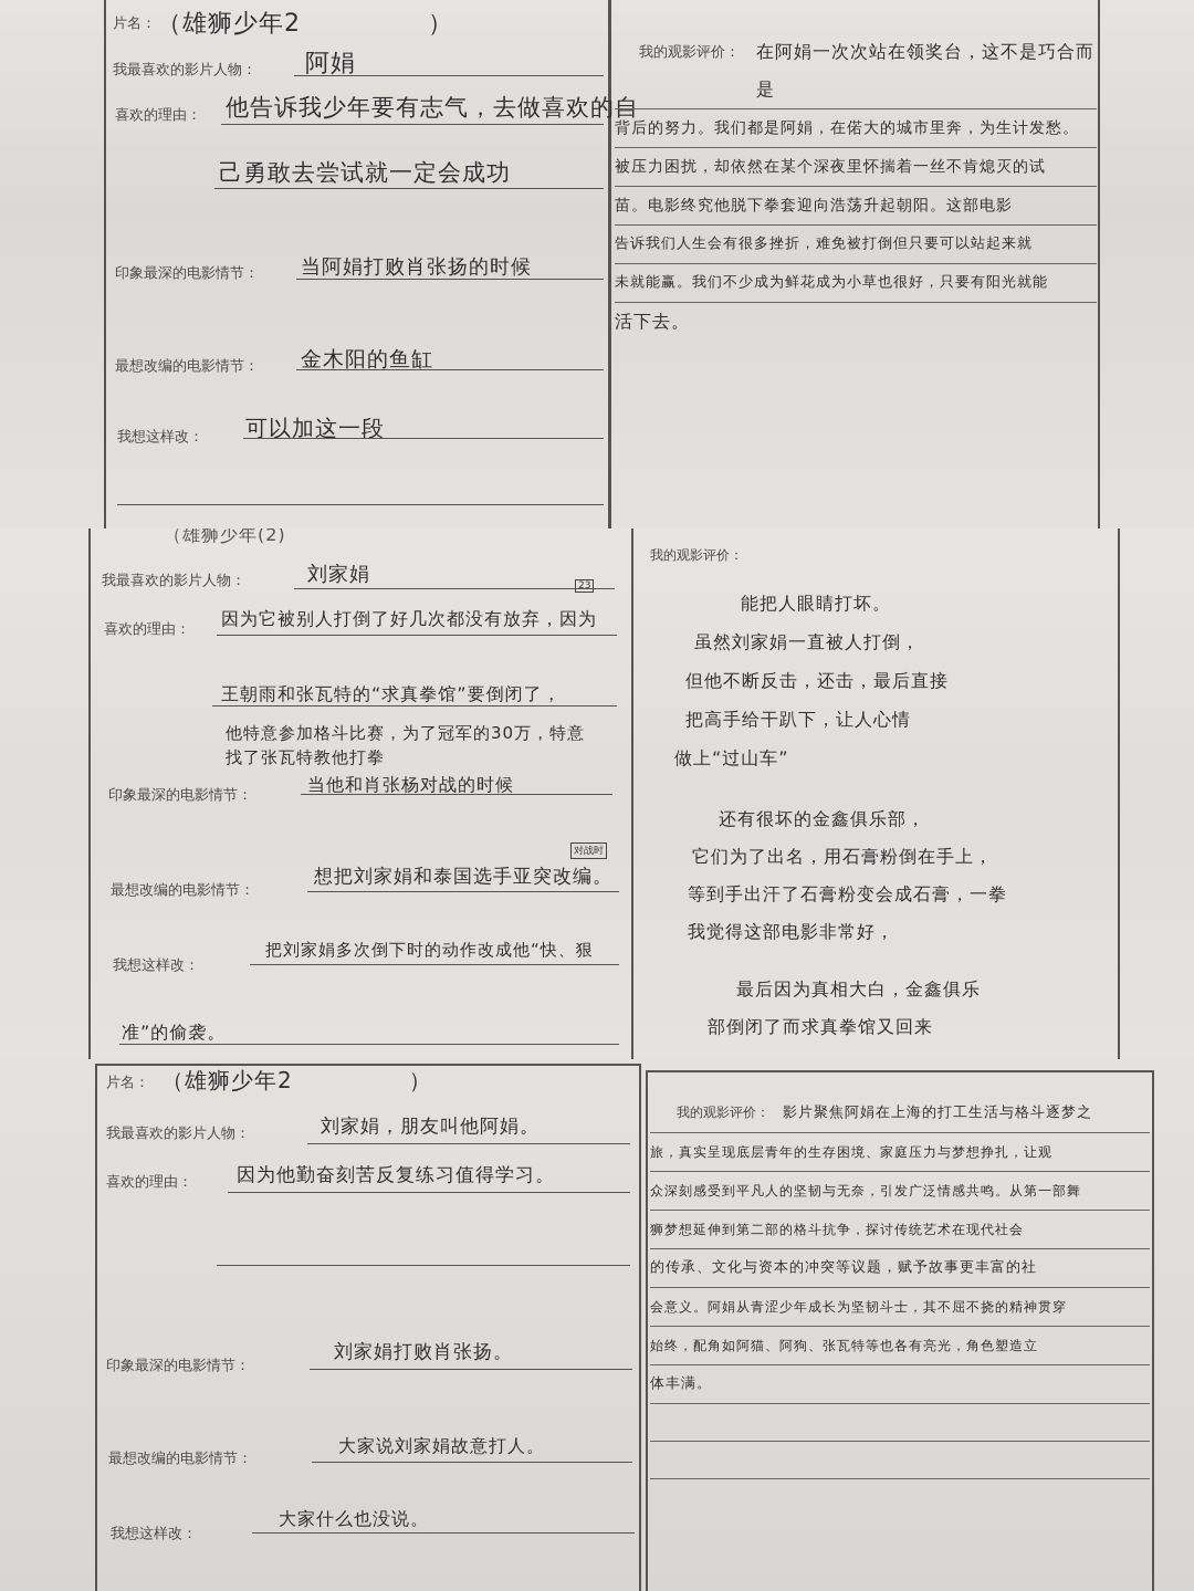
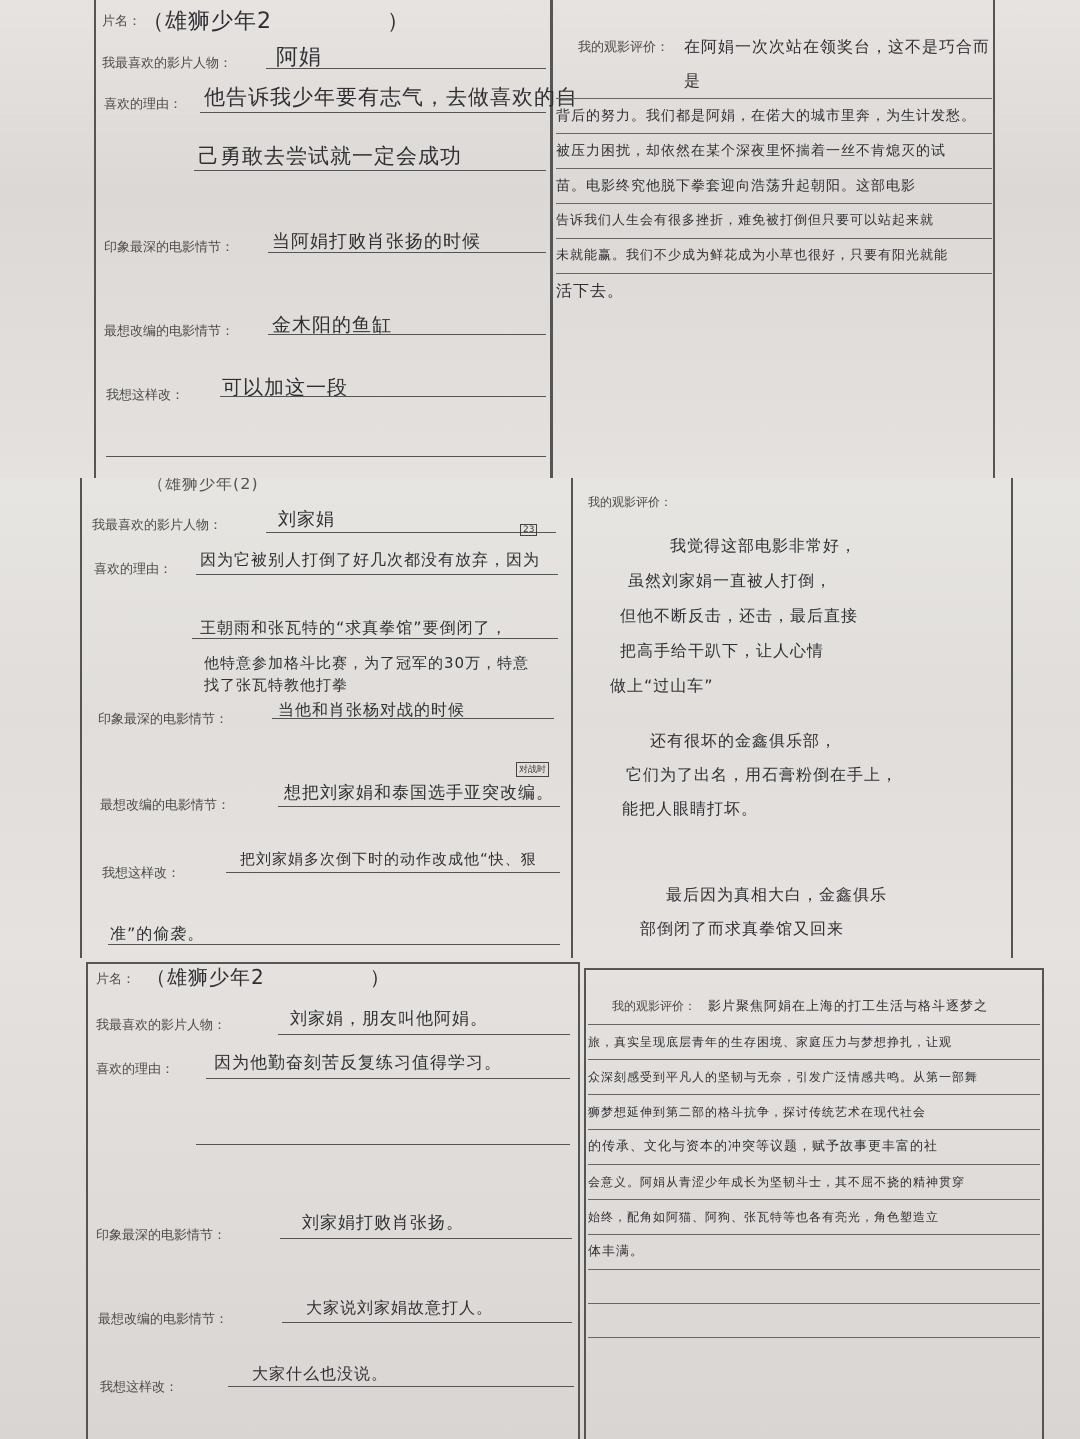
  片名：
  （雄狮少年2 ）
  我最喜欢的影片人物：
  阿娟
  喜欢的理由：
  他告诉我少年要有志气，去做喜欢的自
  己勇敢去尝试就一定会成功
  印象最深的电影情节：
  当阿娟打败肖张扬的时候
  最想改编的电影情节：
  金木阳的鱼缸
  我想这样改：
  可以加这一段
  我的观影评价：
  在阿娟一次次站在领奖台，这不是巧合而是
  背后的努力。我们都是阿娟，在偌大的城市里奔，为生计发愁。
  被压力困扰，却依然在某个深夜里怀揣着一丝不肯熄灭的试
  苗。电影终究他脱下拳套迎向浩荡升起朝阳。这部电影
  告诉我们人生会有很多挫折，难免被打倒但只要可以站起来就
  未就能赢。我们不少成为鲜花成为小草也很好，只要有阳光就能
  活下去。
  （雄狮少年(2)
  我最喜欢的影片人物：
  刘家娟
  喜欢的理由：
  因为它被别人打倒了好几次都没有放弃，因为
  23
  王朝雨和张瓦特的“求真拳馆”要倒闭了，
  他特意参加格斗比赛，为了冠军的30万，特意
  找了张瓦特教他打拳
  印象最深的电影情节：
  当他和肖张杨对战的时候
  最想改编的电影情节：
  对战时
  想把刘家娟和泰国选手亚突改编。
  我想这样改：
  把刘家娟多次倒下时的动作改成他“快、狠
  准”的偷袭。
  我的观影评价：
- 能把人眼睛打坏。
+ 我觉得这部电影非常好，
  虽然刘家娟一直被人打倒，
  但他不断反击，还击，最后直接
  把高手给干趴下，让人心情
  做上“过山车”
  还有很坏的金鑫俱乐部，
  它们为了出名，用石膏粉倒在手上，
- 等到手出汗了石膏粉变会成石膏，一拳
- 我觉得这部电影非常好，
+ 能把人眼睛打坏。
  最后因为真相大白，金鑫俱乐
  部倒闭了而求真拳馆又回来
  片名：
  （雄狮少年2 ）
  我最喜欢的影片人物：
  刘家娟，朋友叫他阿娟。
  喜欢的理由：
  因为他勤奋刻苦反复练习值得学习。
  印象最深的电影情节：
  刘家娟打败肖张扬。
  最想改编的电影情节：
  大家说刘家娟故意打人。
  我想这样改：
  大家什么也没说。
  我的观影评价：
  影片聚焦阿娟在上海的打工生活与格斗逐梦之
  旅，真实呈现底层青年的生存困境、家庭压力与梦想挣扎，让观
  众深刻感受到平凡人的坚韧与无奈，引发广泛情感共鸣。从第一部舞
  狮梦想延伸到第二部的格斗抗争，探讨传统艺术在现代社会
  的传承、文化与资本的冲突等议题，赋予故事更丰富的社
  会意义。阿娟从青涩少年成长为坚韧斗士，其不屈不挠的精神贯穿
  始终，配角如阿猫、阿狗、张瓦特等也各有亮光，角色塑造立
  体丰满。
